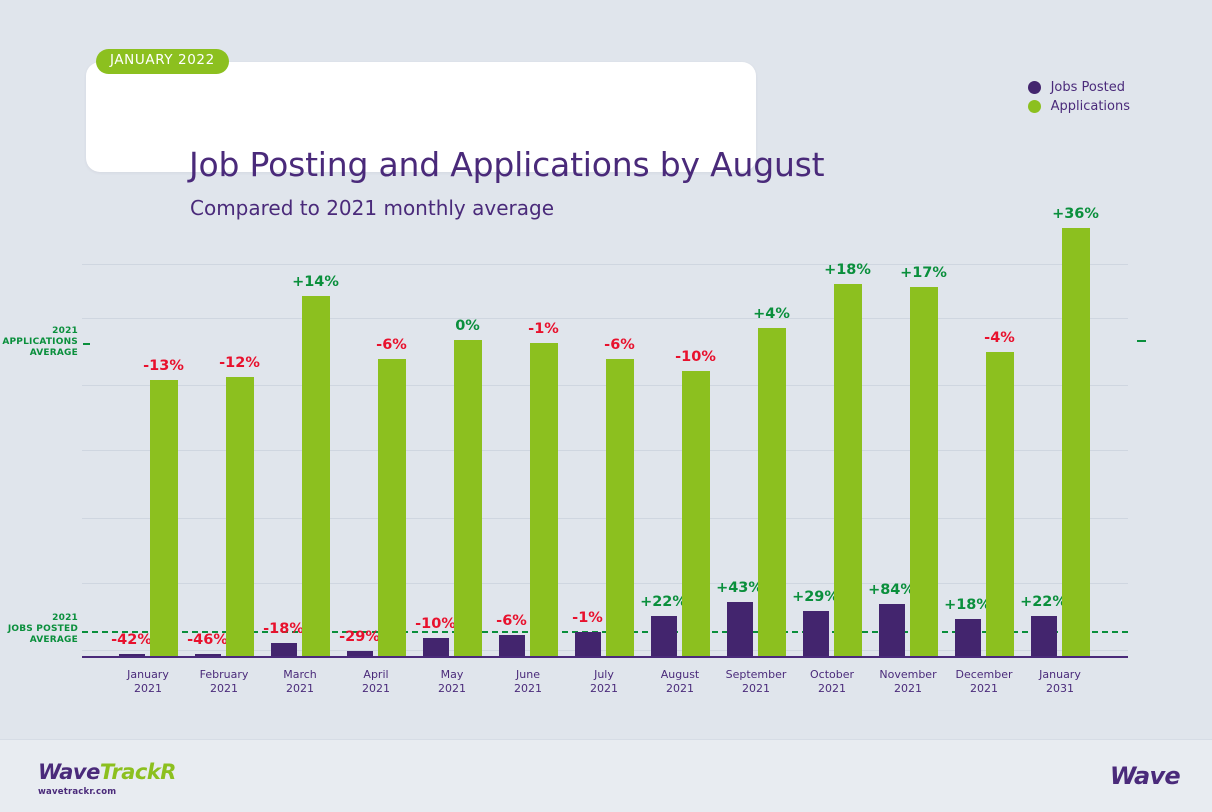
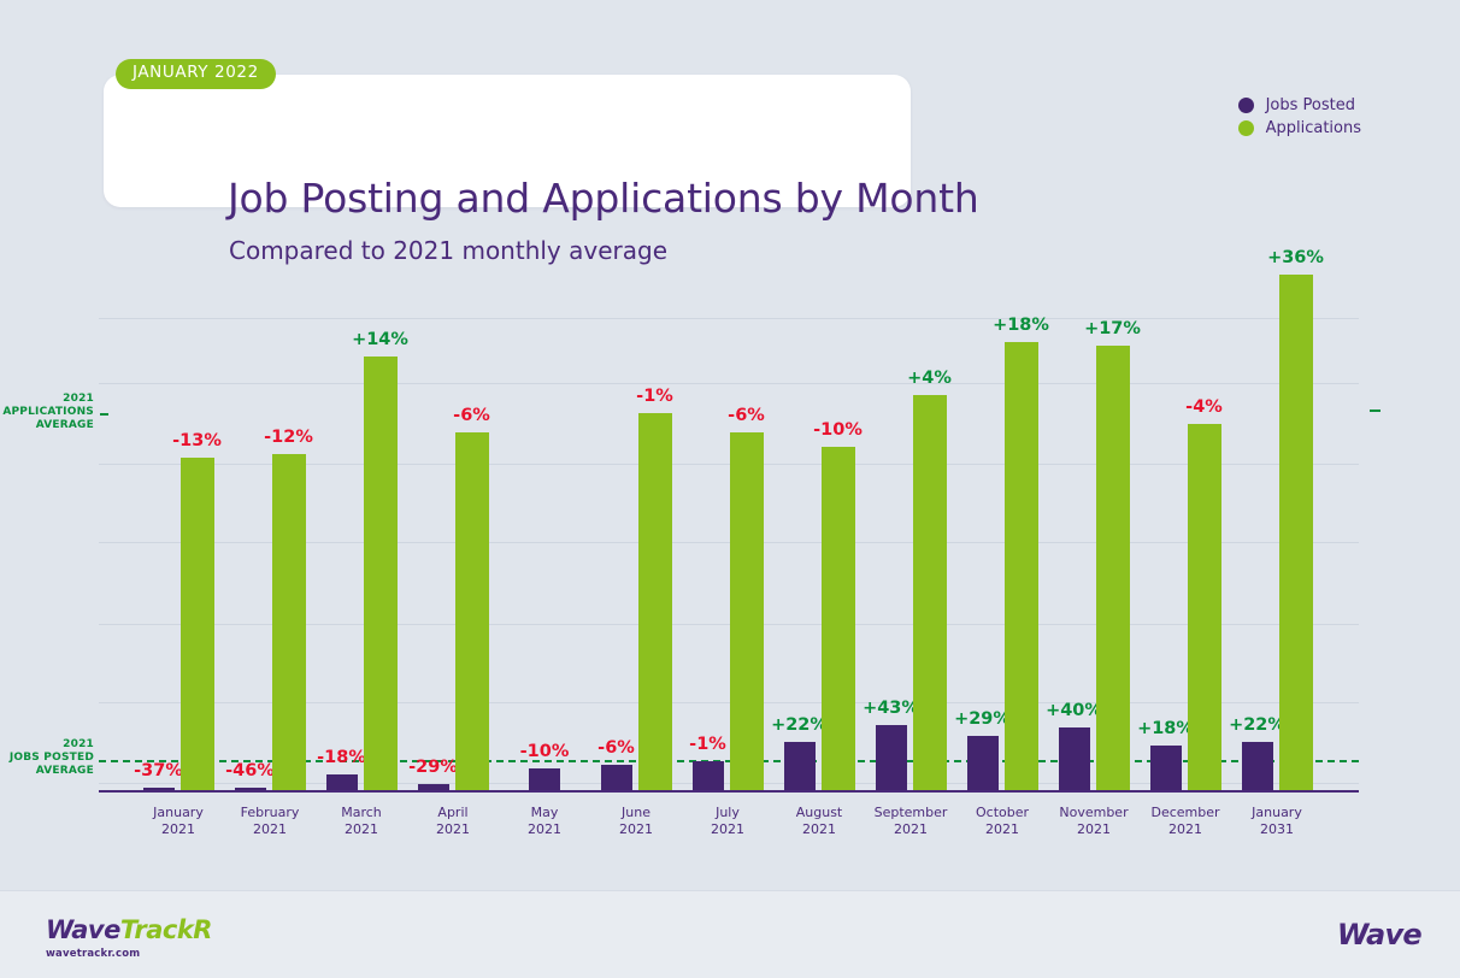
- Job Posting and Applications by August
+ Job Posting and Applications by Month
  Compared to 2021 monthly average
  JANUARY 2022
  Jobs Posted
  Applications
  2021
  APPLICATIONS
  AVERAGE
  2021
  JOBS POSTED
  AVERAGE
- -42%
+ -37%
  -13%
  -46%
  -12%
  -18%
  +14%
  -29%
  -6%
  -10%
- 0%
  -6%
  -1%
  -1%
  -6%
  +22%
  -10%
  +43%
  +4%
  +29%
  +18%
- +84%
+ +40%
  +17%
  +18%
  -4%
  +22%
  +36%
  January
  2021
  February
  2021
  March
  2021
  April
  2021
  May
  2021
  June
  2021
  July
  2021
  August
  2021
  September
  2021
  October
  2021
  November
  2021
  December
  2021
  January
  2031
  WaveTrackR
  wavetrackr.com
  Wave
